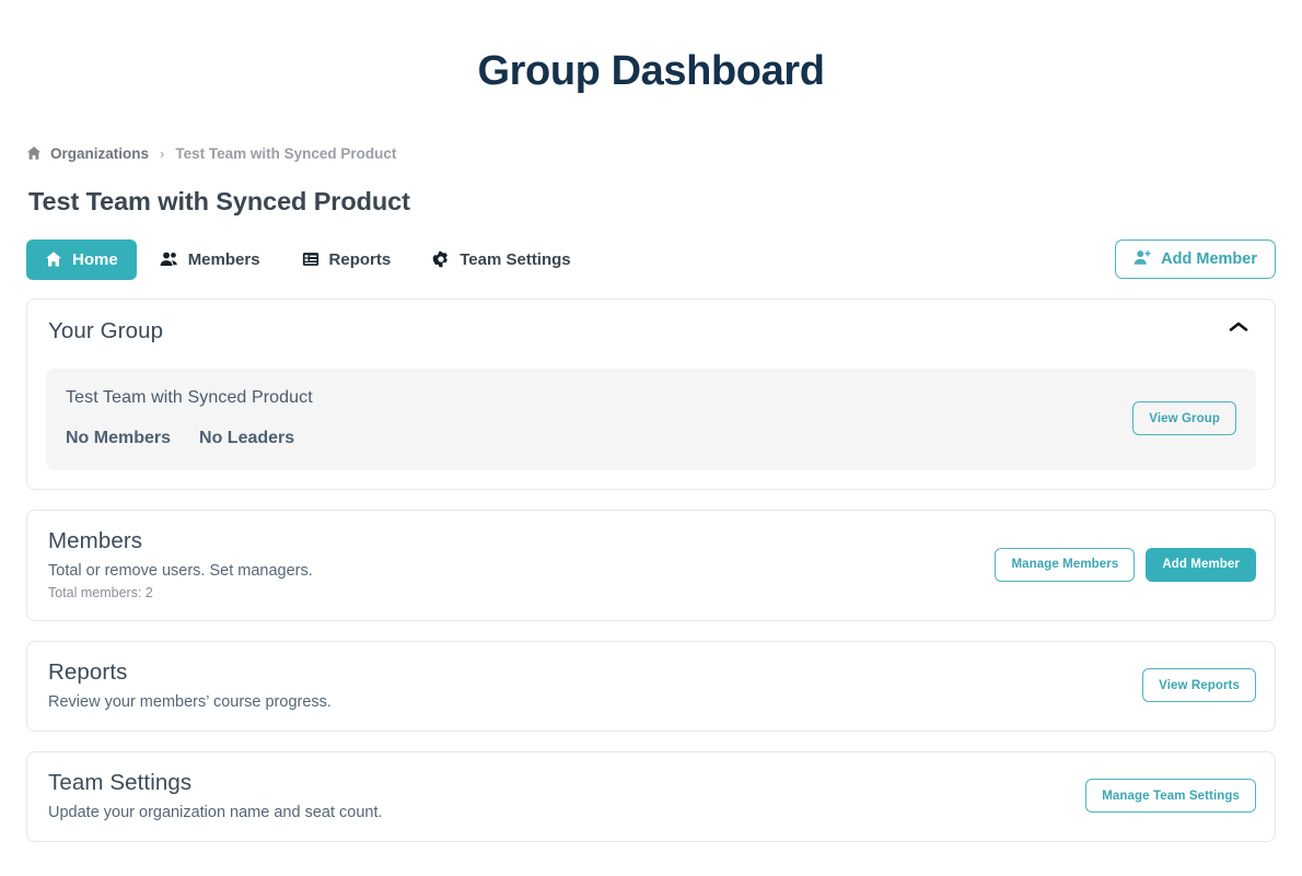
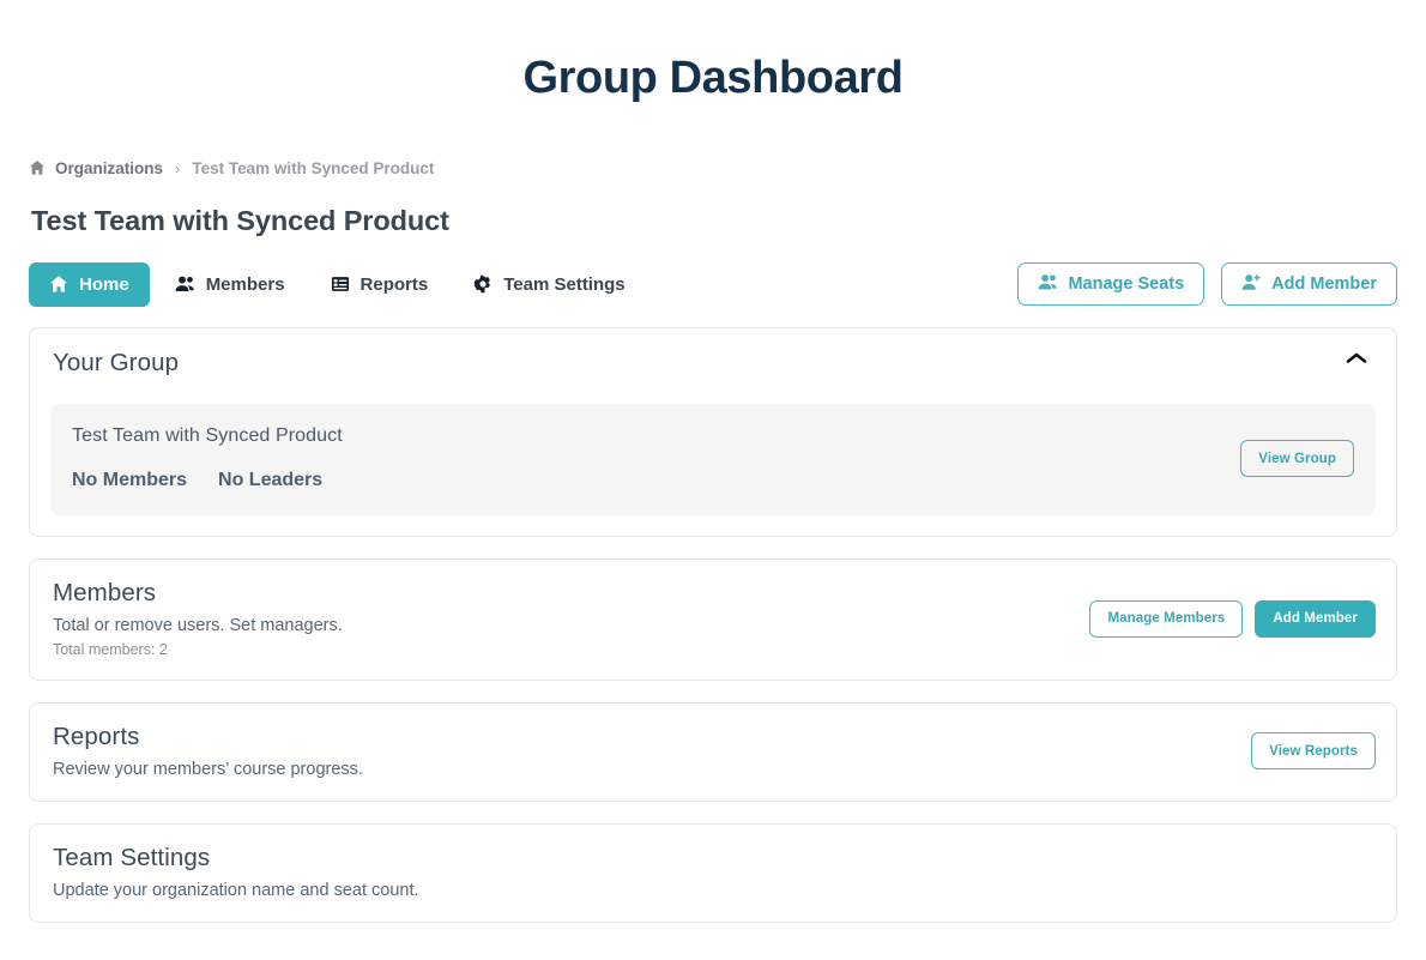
  Group Dashboard
  Organizations
  ›
  Test Team with Synced Product
  Test Team with Synced Product
  Home
  Members
  Reports
  Team Settings
+ Manage Seats
  Add Member
  Your Group
  Test Team with Synced Product
  No Members
  No Leaders
  View Group
  Members
  Total or remove users. Set managers.
  Total members: 2
  Manage Members
  Add Member
  Reports
  Review your members’ course progress.
  View Reports
  Team Settings
  Update your organization name and seat count.
- Manage Team Settings
